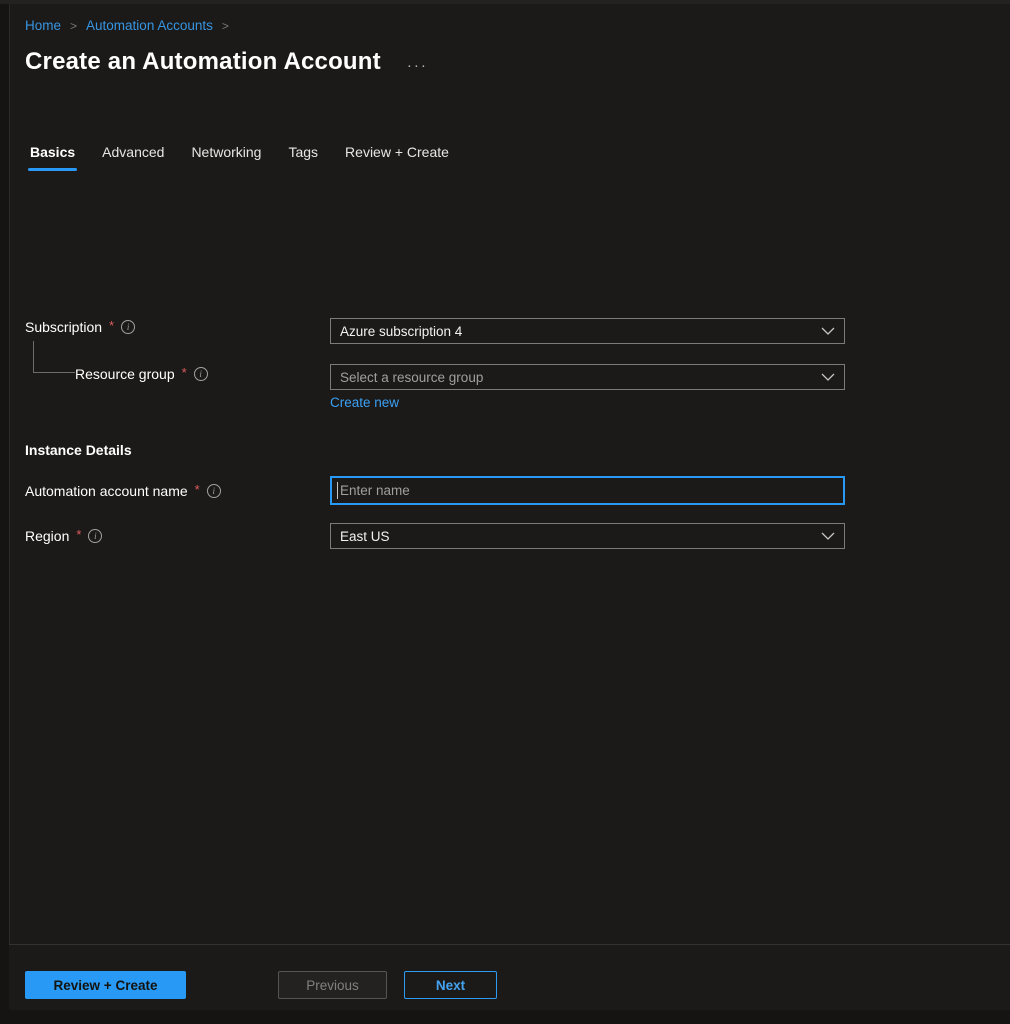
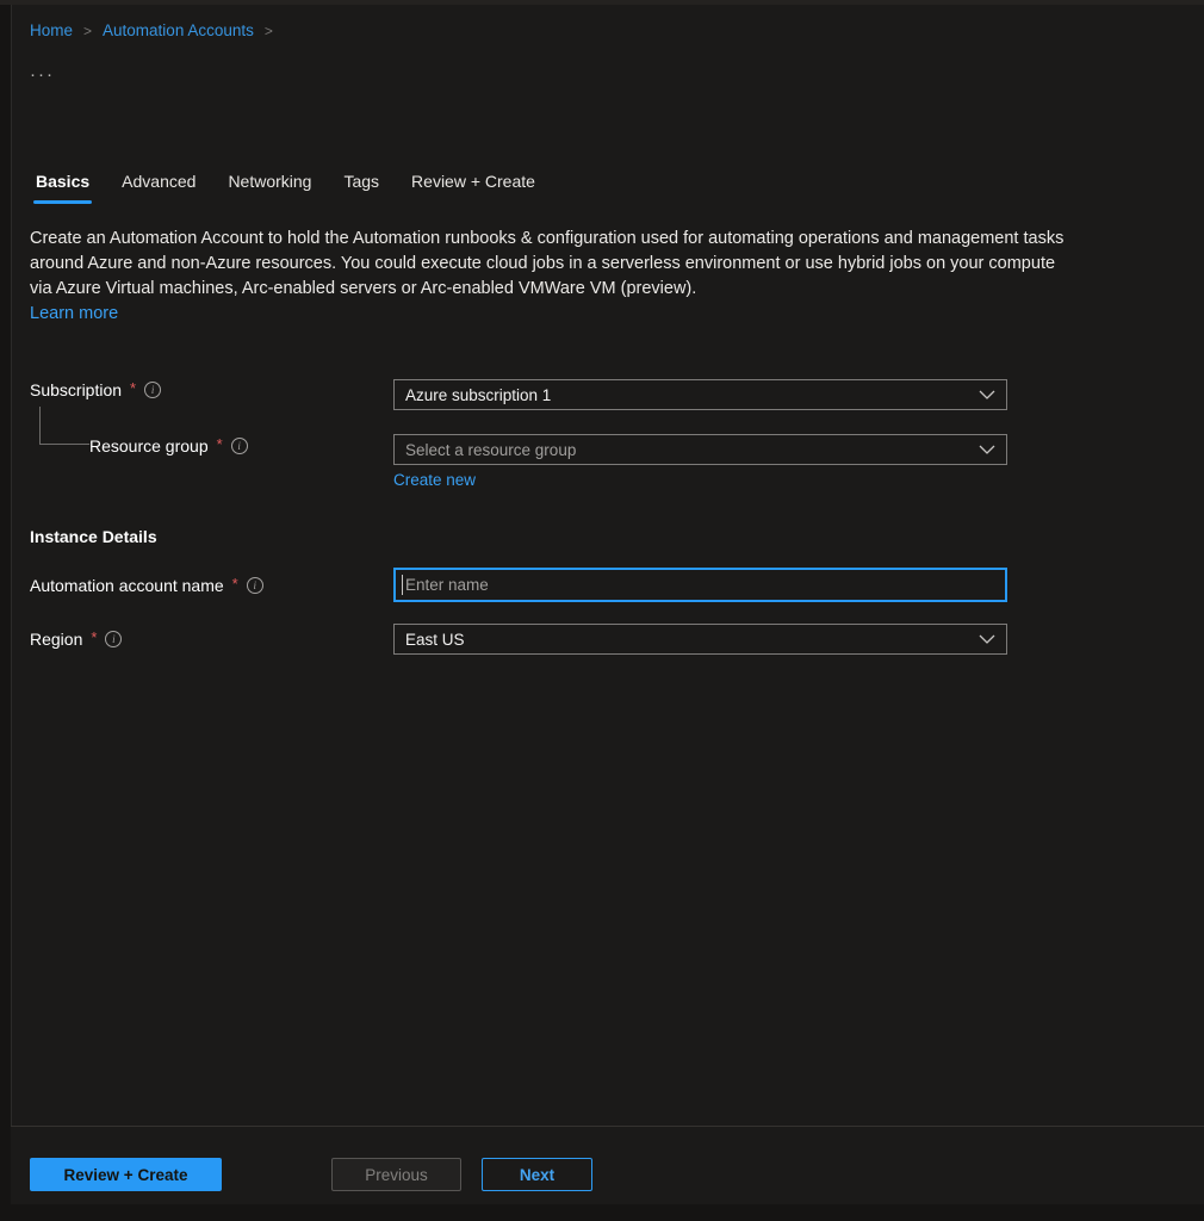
  Home
  >
  Automation Accounts
  >
- Create an Automation Account
  ···
  Basics
  Advanced
  Networking
  Tags
  Review + Create
+ Create an Automation Account to hold the Automation runbooks & configuration used for automating operations and management tasks around Azure and non-Azure resources. You could execute cloud jobs in a serverless environment or use hybrid jobs on your compute via Azure Virtual machines, Arc-enabled servers or Arc-enabled VMWare VM (preview).
+ Learn more
  Subscription
  *
  i
- Azure subscription 4
+ Azure subscription 1
  Resource group
  *
  i
  Select a resource group
  Create new
  Instance Details
  Automation account name
  *
  i
  Enter name
  Region
  *
  i
  East US
  Review + Create
  Previous
  Next
